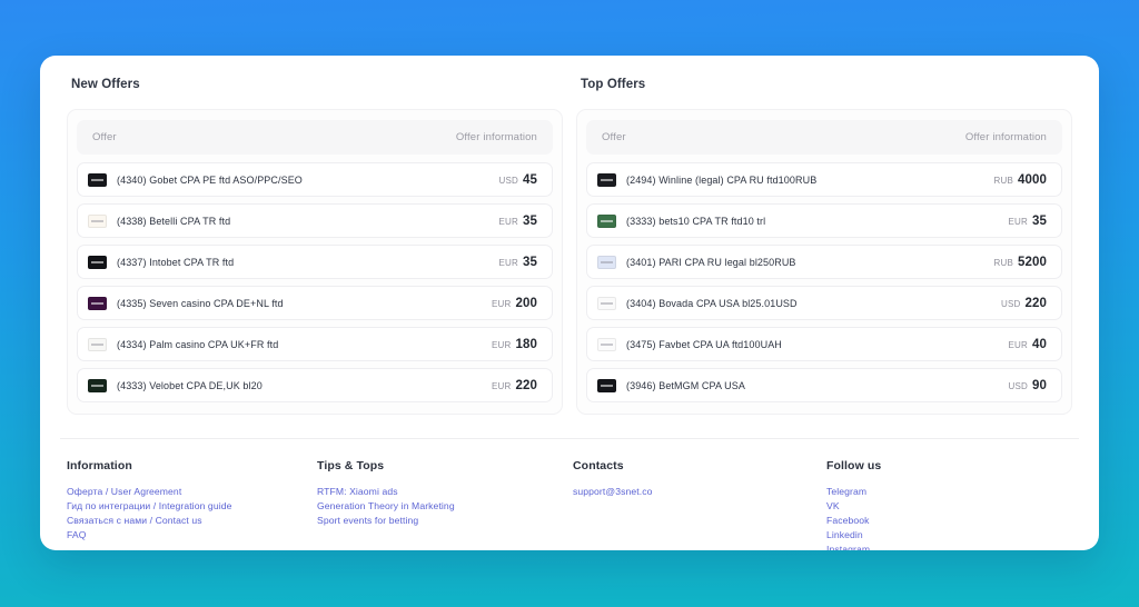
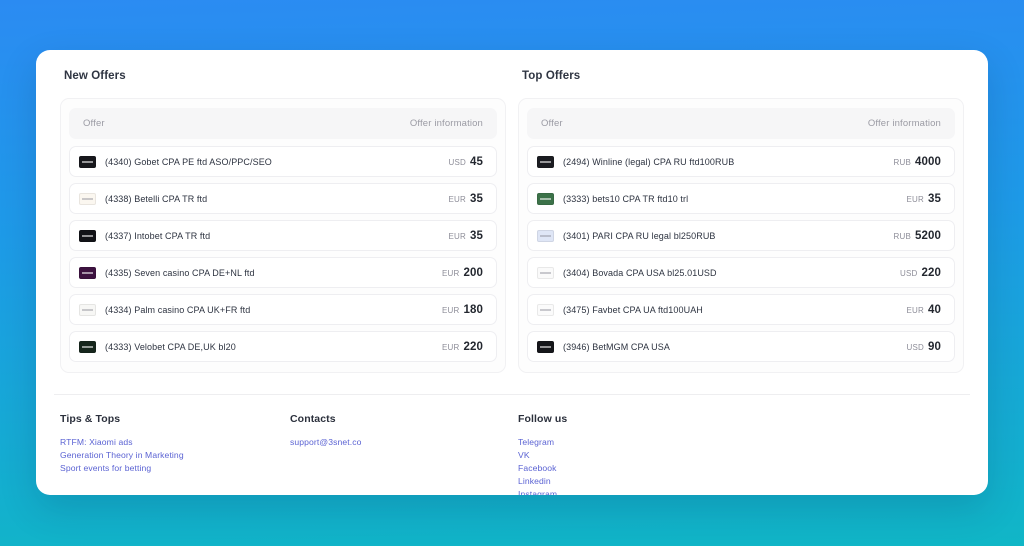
  New Offers
  Offer
  Offer information
  (4340) Gobet CPA PE ftd ASO/PPC/SEO
  USD
  45
  (4338) Betelli CPA TR ftd
  EUR
  35
  (4337) Intobet CPA TR ftd
  EUR
  35
  (4335) Seven casino CPA DE+NL ftd
  EUR
  200
  (4334) Palm casino CPA UK+FR ftd
  EUR
  180
  (4333) Velobet CPA DE,UK bl20
  EUR
  220
  Top Offers
  Offer
  Offer information
  (2494) Winline (legal) CPA RU ftd100RUB
  RUB
  4000
  (3333) bets10 CPA TR ftd10 trl
  EUR
  35
  (3401) PARI CPA RU legal bl250RUB
  RUB
  5200
  (3404) Bovada CPA USA bl25.01USD
  USD
  220
  (3475) Favbet CPA UA ftd100UAH
  EUR
  40
  (3946) BetMGM CPA USA
  USD
  90
- Information
- Оферта / User Agreement
- Гид по интеграции / Integration guide
- Связаться с нами / Contact us
- FAQ
  Tips & Tops
  RTFM: Xiaomi ads
  Generation Theory in Marketing
  Sport events for betting
  Contacts
  support@3snet.co
  Follow us
  Telegram
  VK
  Facebook
  Linkedin
  Instagram
